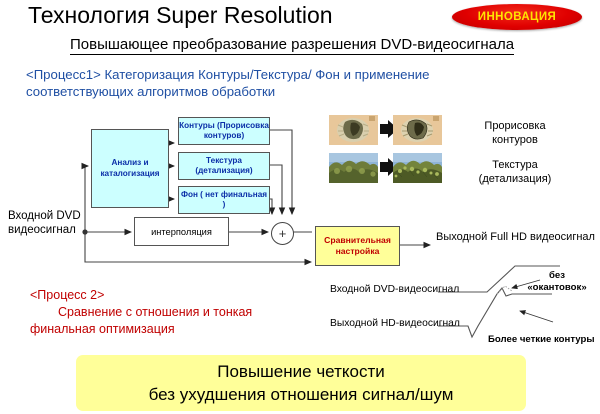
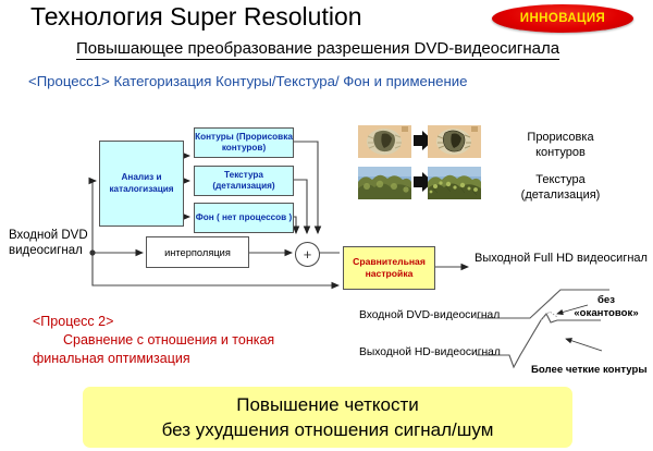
  Технология Super Resolution
  ИННОВАЦИЯ
  Повышающее преобразование разрешения DVD-видеосигнала
  <Процесс1> Категоризация Контуры/Текстура/ Фон и применение
- соответствующих алгоритмов обработки
  Анализ и каталогизация
  Контуры (Прорисовка контуров)
  Текстура (детализация)
- Фон ( нет финальная )
+ Фон ( нет процессов )
  интерполяция
  +
  Сравнительная настройка
  Входной DVD
  видеосигнал
  Выходной Full HD видеосигнал
  Прорисовка
  контуров
  Текстура
  (детализация)
  Входной DVD-видеосигнал
  Выходной HD-видеосигнал
  без
  «окантовок»
  Более четкие контуры
  <Процесс 2>
  Сравнение с отношения и тонкая
  финальная оптимизация
  Повышение четкости
  без ухудшения отношения сигнал/шум
